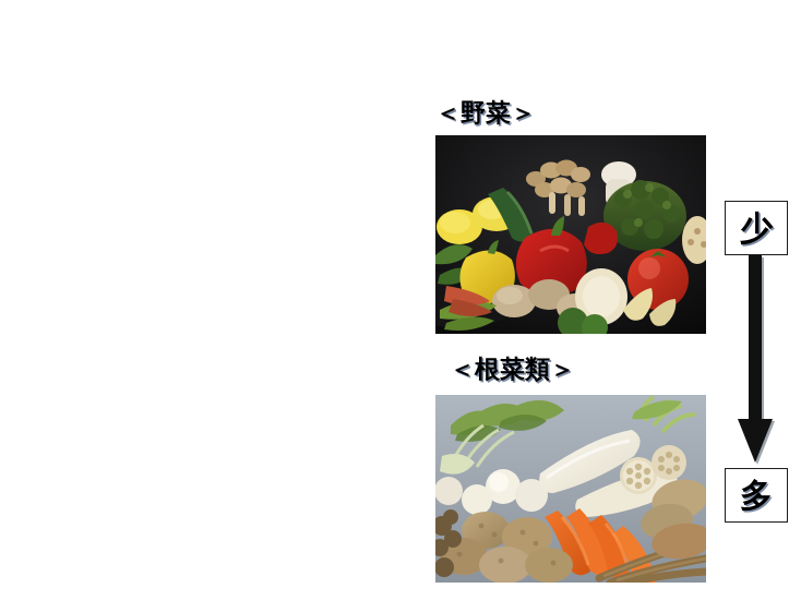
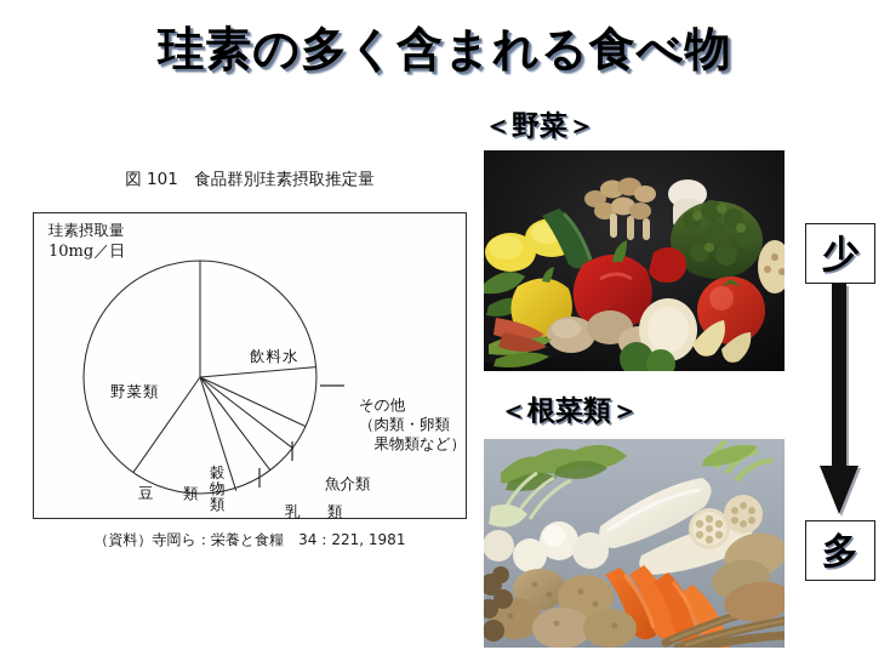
+ 珪素の多く含まれる食べ物
+ 図 101 食品群別珪素摂取推定量
+ 珪素摂取量
+ 10mg／日
+ 野菜類
+ 飲料水
+ 豆 類
+ 穀物類
+ その他
+ （肉類・卵類
+ 果物類など）
+ 魚介類
+ 乳 類
+ （資料）寺岡ら：栄養と食糧 34：221, 1981
  ＜野菜＞
  ＜根菜類＞
  少
  多
